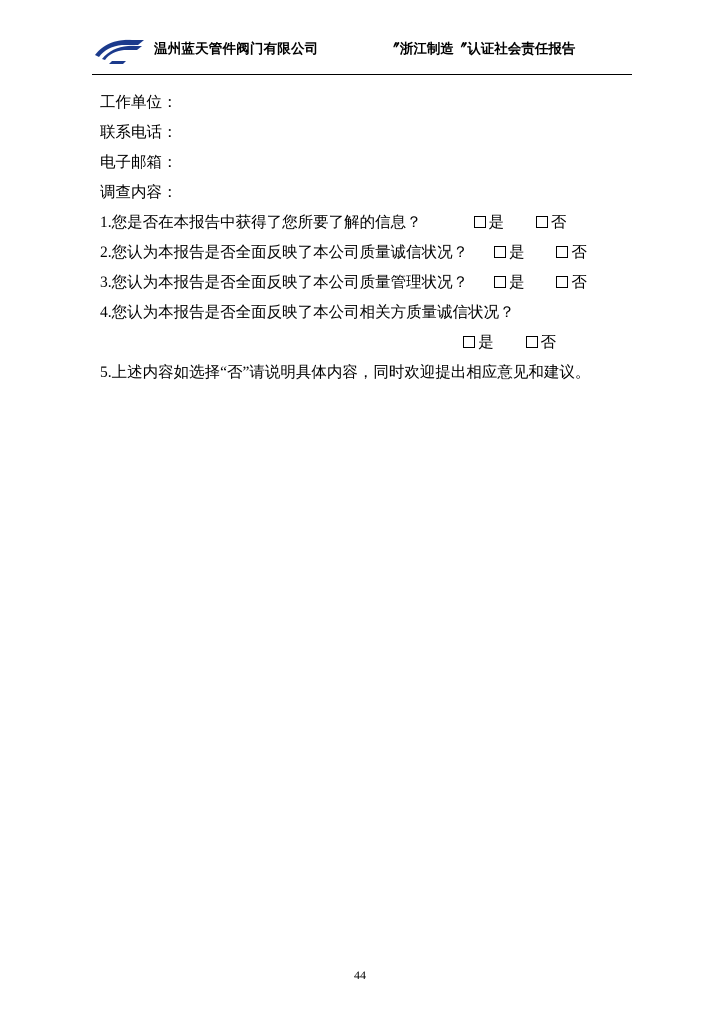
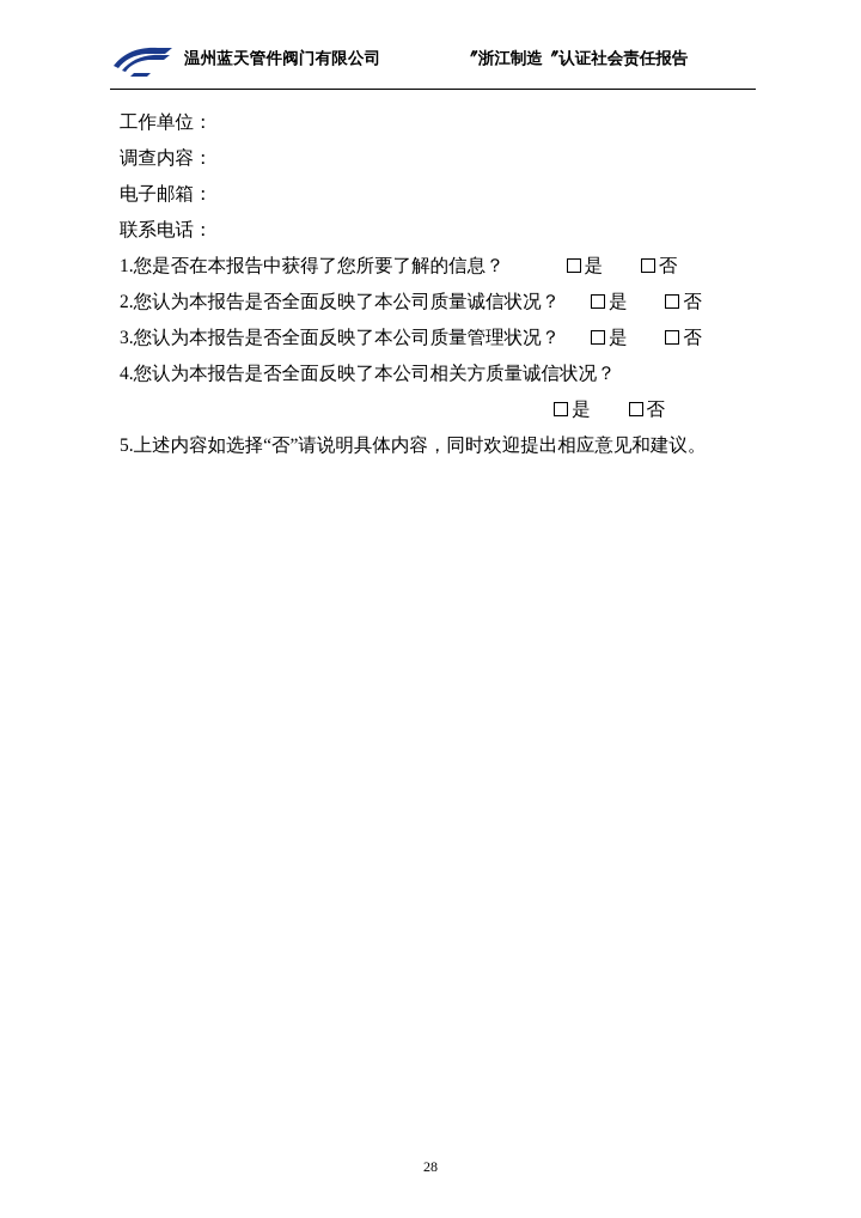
  温州蓝天管件阀门有限公司
  〞浙江制造〞认证社会责任报告
  工作单位：
- 联系电话：
+ 调查内容：
  电子邮箱：
- 调查内容：
+ 联系电话：
  1.您是否在本报告中获得了您所要了解的信息？
  是 否
  2.您认为本报告是否全面反映了本公司质量诚信状况？
  是 否
  3.您认为本报告是否全面反映了本公司质量管理状况？
  是 否
  4.您认为本报告是否全面反映了本公司相关方质量诚信状况？
  是 否
  5.上述内容如选择“否”请说明具体内容，同时欢迎提出相应意见和建议。
- 44
+ 28
